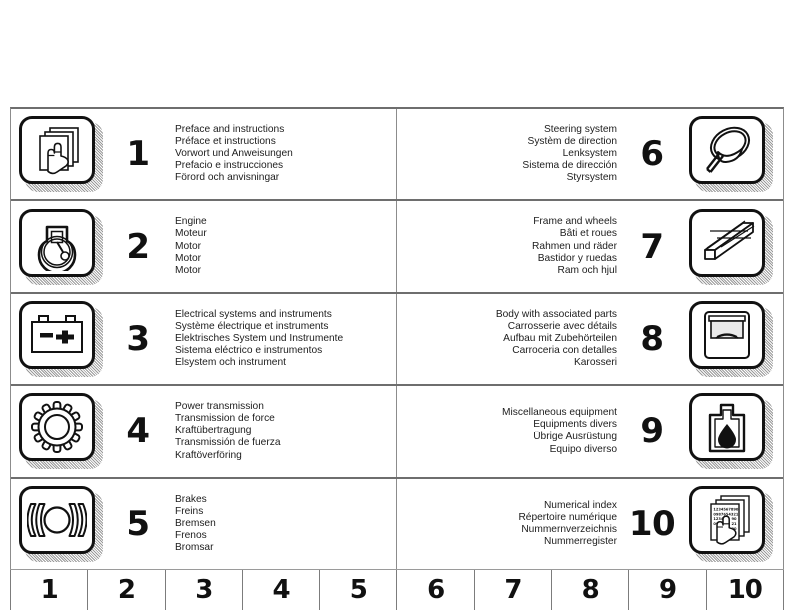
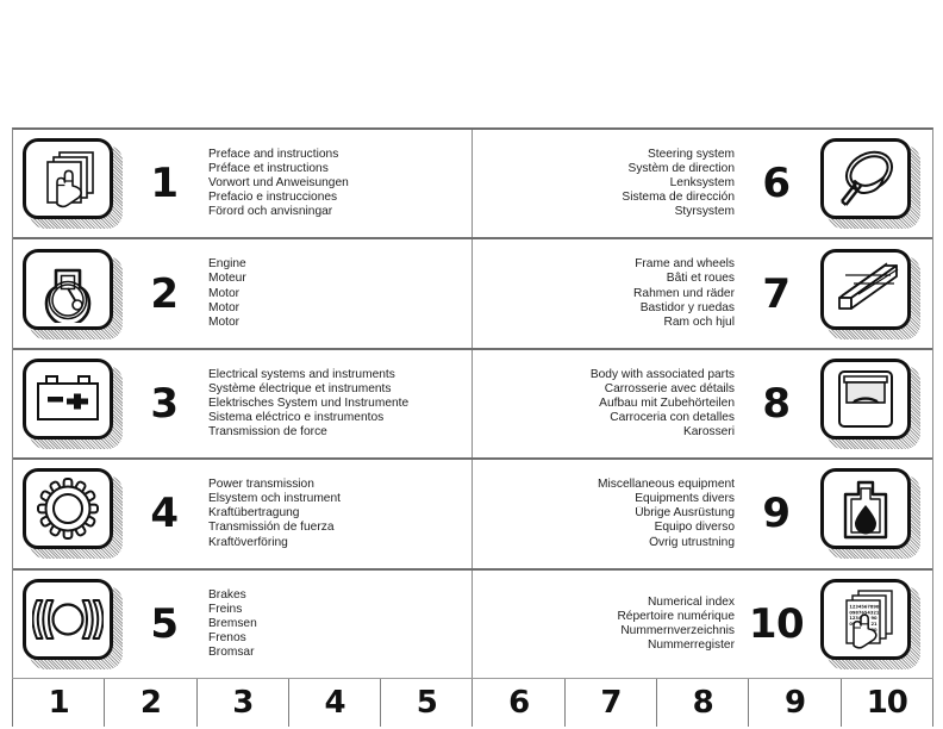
  1
  Preface and instructions
  Préface et instructions
  Vorwort und Anweisungen
  Prefacio e instrucciones
  Förord och anvisningar
  Steering system
  Systèm de direction
  Lenksystem
  Sistema de dirección
  Styrsystem
  6
  2
  Engine
  Moteur
  Motor
  Motor
  Motor
  Frame and wheels
  Bâti et roues
  Rahmen und räder
  Bastidor y ruedas
  Ram och hjul
  7
  3
  Electrical systems and instruments
  Système électrique et instruments
  Elektrisches System und Instrumente
  Sistema eléctrico e instrumentos
- Elsystem och instrument
+ Transmission de force
  Body with associated parts
  Carrosserie avec détails
  Aufbau mit Zubehörteilen
  Carroceria con detalles
  Karosseri
  8
  4
  Power transmission
- Transmission de force
+ Elsystem och instrument
  Kraftübertragung
  Transmissión de fuerza
  Kraftöverföring
  Miscellaneous equipment
  Equipments divers
  Übrige Ausrüstung
  Equipo diverso
+ Övrig utrustning
  9
  5
  Brakes
  Freins
  Bremsen
  Frenos
  Bromsar
  Numerical index
  Répertoire numérique
  Nummernverzeichnis
  Nummerregister
  10
  1
  2
  3
  4
  5
  6
  7
  8
  9
  10
